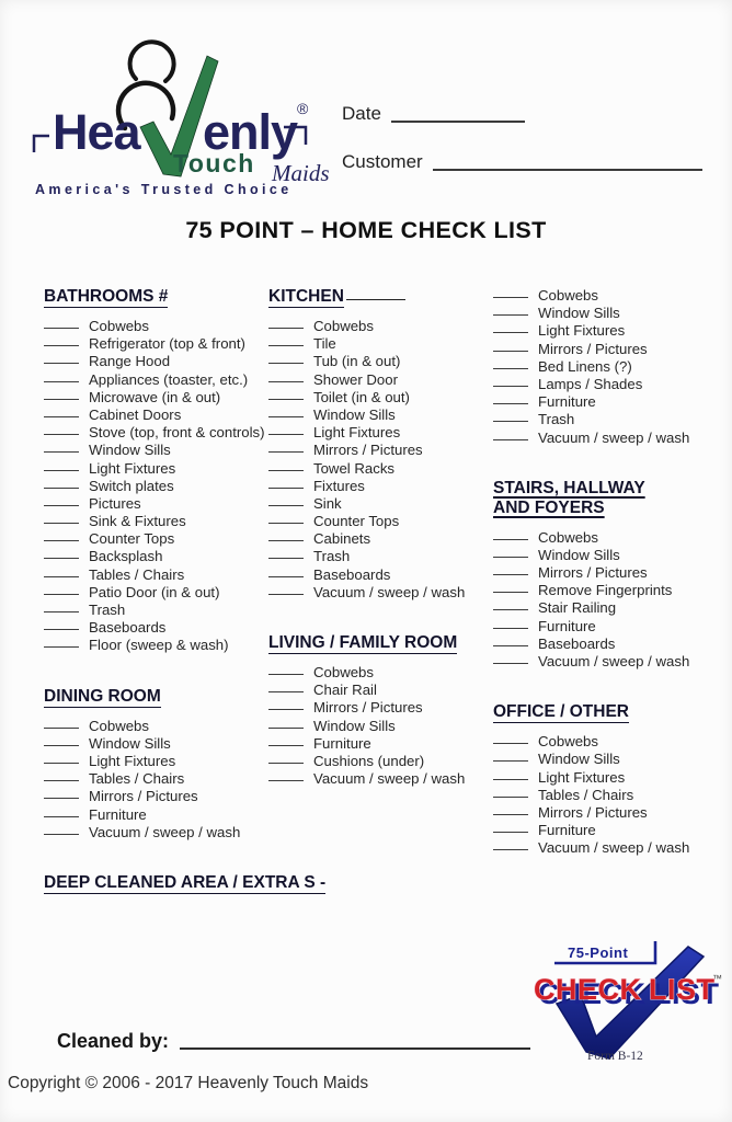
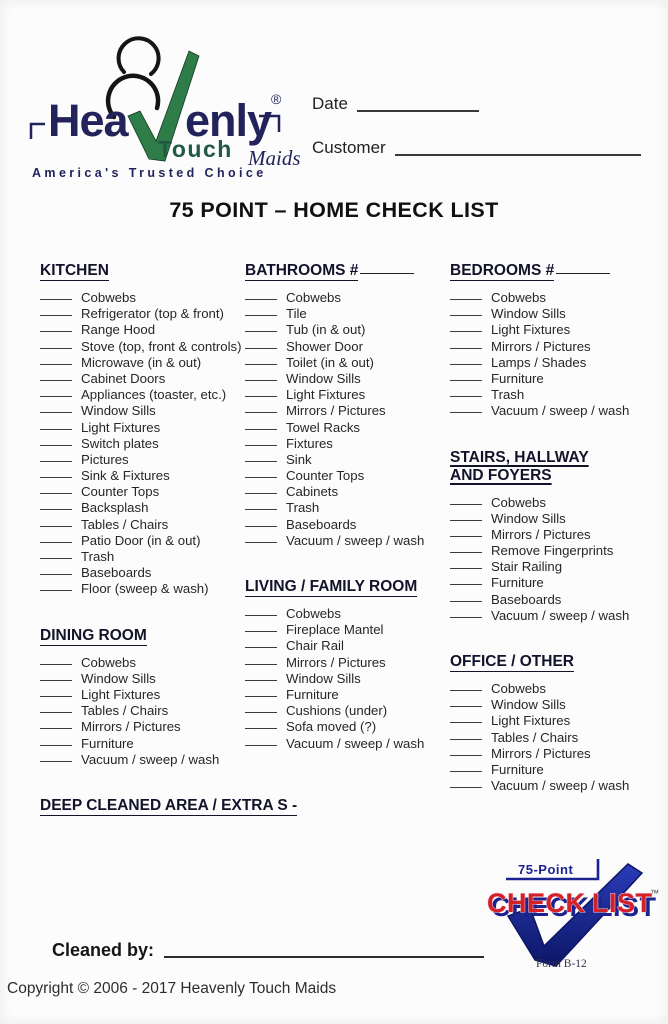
  Hea
  enly
  ®
  Touch
  Maids
  America's Trusted Choice
  Date
  Customer
  75 POINT – HOME CHECK LIST
- BATHROOMS #
+ KITCHEN
  Cobwebs
  Refrigerator (top & front)
  Range Hood
- Appliances (toaster, etc.)
+ Stove (top, front & controls)
  Microwave (in & out)
  Cabinet Doors
- Stove (top, front & controls)
+ Appliances (toaster, etc.)
  Window Sills
  Light Fixtures
  Switch plates
  Pictures
  Sink & Fixtures
  Counter Tops
  Backsplash
  Tables / Chairs
  Patio Door (in & out)
  Trash
  Baseboards
  Floor (sweep & wash)
  DINING ROOM
  Cobwebs
  Window Sills
  Light Fixtures
  Tables / Chairs
  Mirrors / Pictures
  Furniture
  Vacuum / sweep / wash
  DEEP CLEANED AREA / EXTRA S -
- KITCHEN
+ BATHROOMS #
  Cobwebs
  Tile
  Tub (in & out)
  Shower Door
  Toilet (in & out)
  Window Sills
  Light Fixtures
  Mirrors / Pictures
  Towel Racks
  Fixtures
  Sink
  Counter Tops
  Cabinets
  Trash
  Baseboards
  Vacuum / sweep / wash
  LIVING / FAMILY ROOM
  Cobwebs
+ Fireplace Mantel
  Chair Rail
  Mirrors / Pictures
  Window Sills
  Furniture
  Cushions (under)
+ Sofa moved (?)
  Vacuum / sweep / wash
+ BEDROOMS #
  Cobwebs
  Window Sills
  Light Fixtures
  Mirrors / Pictures
- Bed Linens (?)
  Lamps / Shades
  Furniture
  Trash
  Vacuum / sweep / wash
  STAIRS, HALLWAY AND FOYERS
  Cobwebs
  Window Sills
  Mirrors / Pictures
  Remove Fingerprints
  Stair Railing
  Furniture
  Baseboards
  Vacuum / sweep / wash
  OFFICE / OTHER
  Cobwebs
  Window Sills
  Light Fixtures
  Tables / Chairs
  Mirrors / Pictures
  Furniture
  Vacuum / sweep / wash
  75-Point
  CHECK
  CHECK
  LIST
  LIST
  ™
  Form B-12
  Cleaned by:
  Copyright © 2006 - 2017 Heavenly Touch Maids
